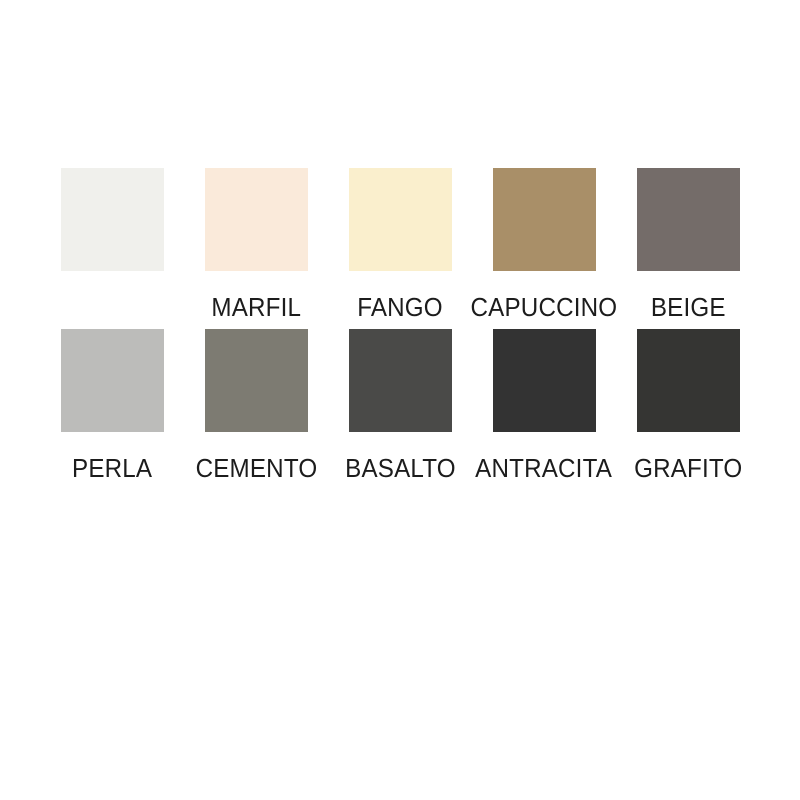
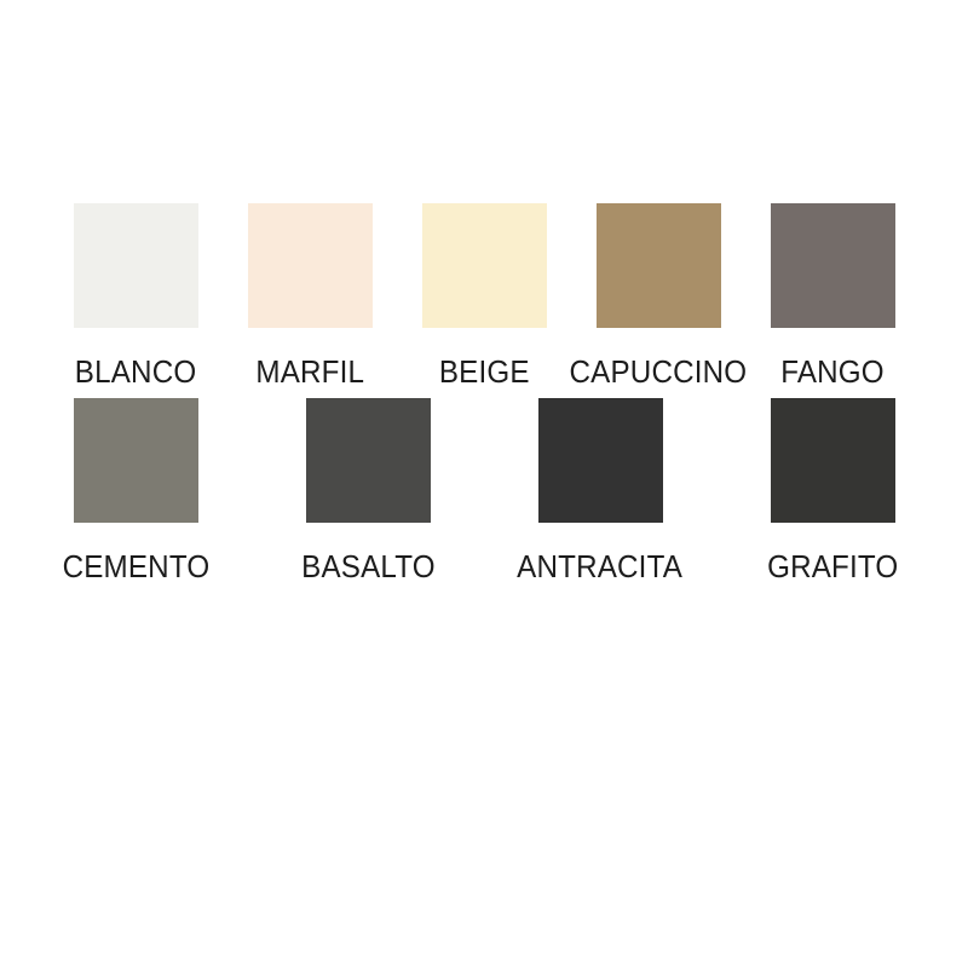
+ BLANCO
  MARFIL
- FANGO
+ BEIGE
  CAPUCCINO
- BEIGE
+ FANGO
- PERLA
  CEMENTO
  BASALTO
  ANTRACITA
  GRAFITO
